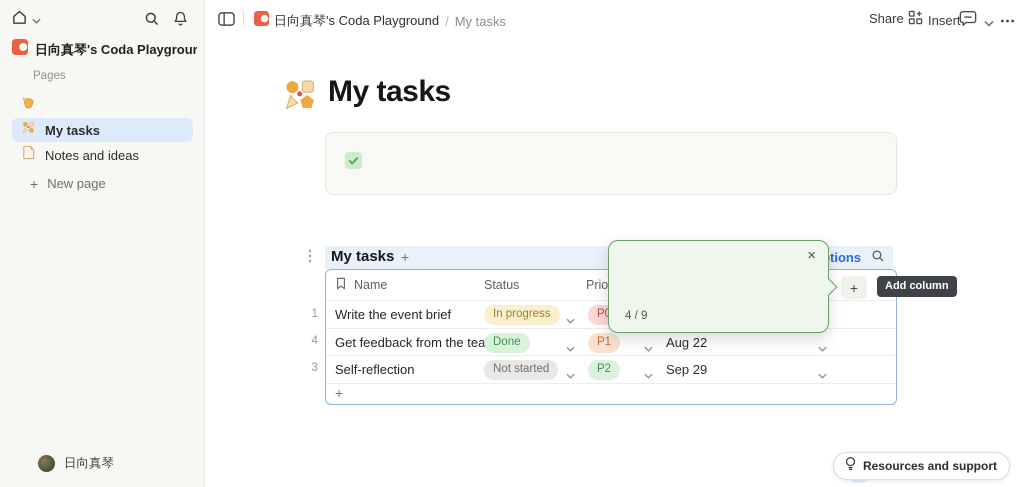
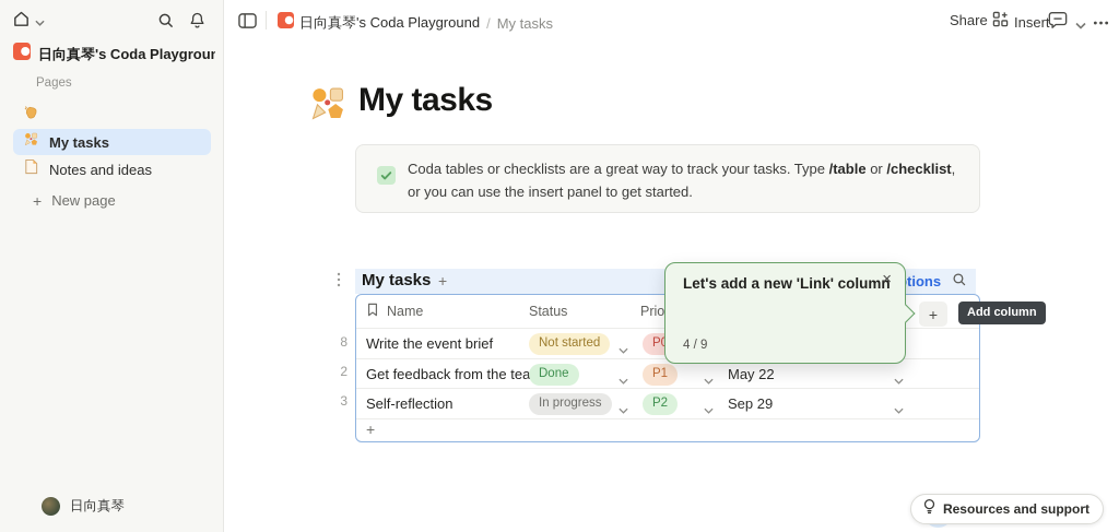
  日向真琴's Coda Playgroun
  Pages
  My tasks
  Notes and ideas
  +
  New page
  日向真琴
  日向真琴's Coda Playground
  /
  My tasks
  Share
  Insert
  My tasks
+ Coda tables or checklists are a great way to track your tasks. Type /table or /checklist, or you can use the insert panel to get started.
  My tasks
  +
  tions
  Name
  Status
  Write the event brief
- In progress
+ Not started
  Get feedback from the tea
  Done
  P1
- Aug 22
+ May 22
  Self-reflection
- Not started
+ In progress
  P2
  Sep 29
  +
- 1
+ 8
- 4
+ 2
  3
+ Let's add a new 'Link' column
  ×
  4 / 9
  +
  Add column
  Resources and support
